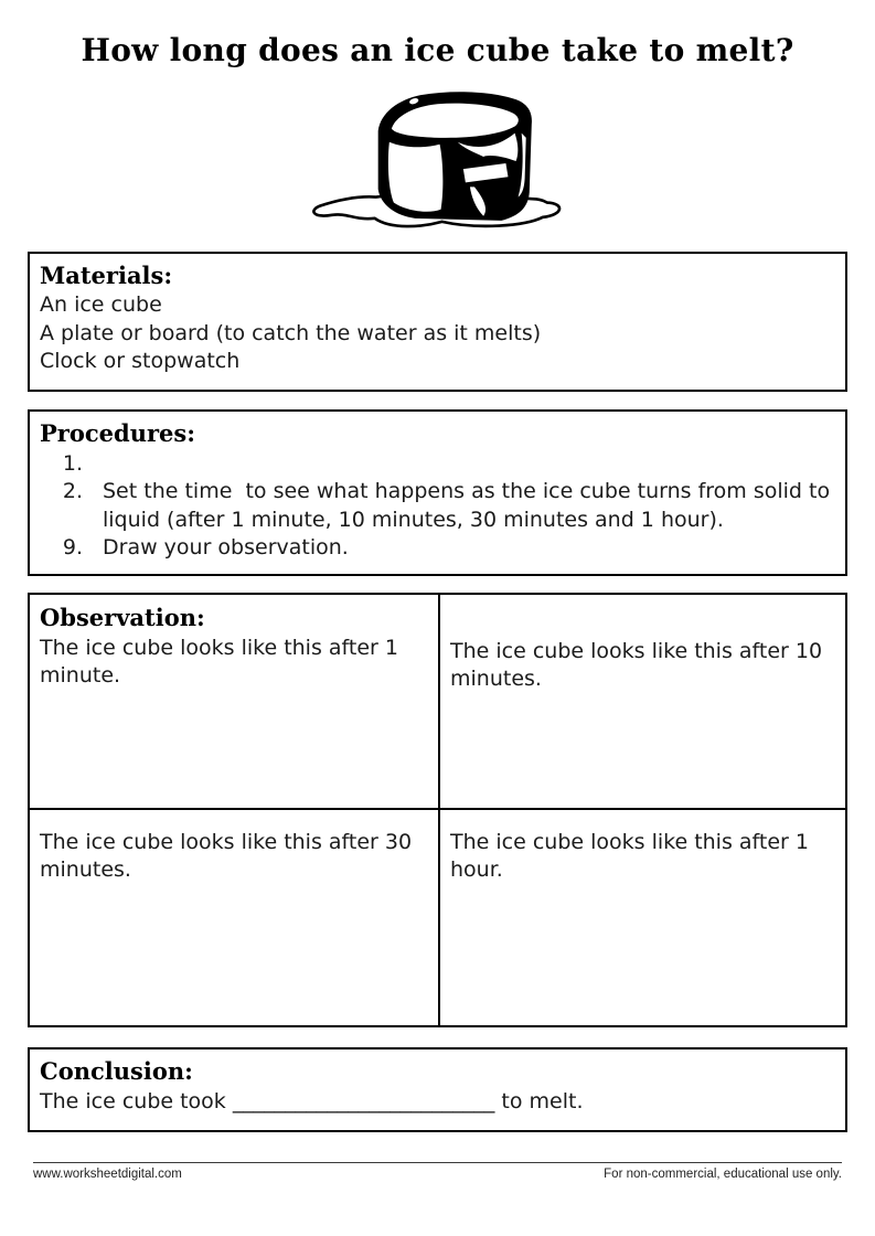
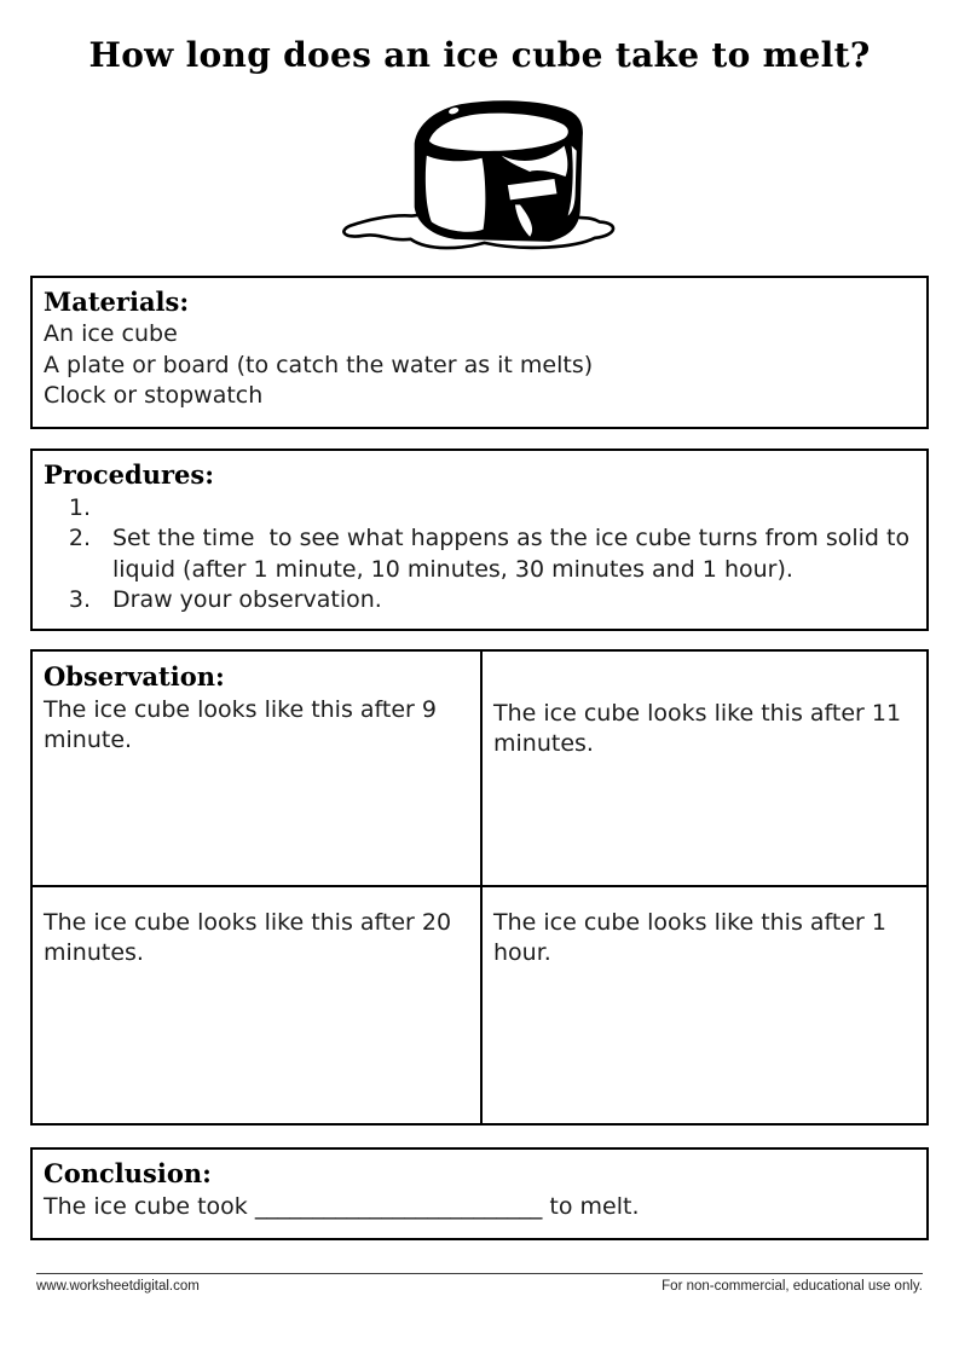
  How long does an ice cube take to melt?
  Materials:
  An ice cube
  A plate or board (to catch the water as it melts)
  Clock or stopwatch
  Procedures:
  1.
  2.
  Set the time to see what happens as the ice cube turns from solid to liquid (after 1 minute, 10 minutes, 30 minutes and 1 hour).
- 9.
+ 3.
  Draw your observation.
  Observation:
- The ice cube looks like this after 1 minute.
+ The ice cube looks like this after 9 minute.
- The ice cube looks like this after 10 minutes.
+ The ice cube looks like this after 11 minutes.
- The ice cube looks like this after 30 minutes.
+ The ice cube looks like this after 20 minutes.
  The ice cube looks like this after 1 hour.
  Conclusion:
  The ice cube took _________________________ to melt.
  www.worksheetdigital.com
  For non-commercial, educational use only.
